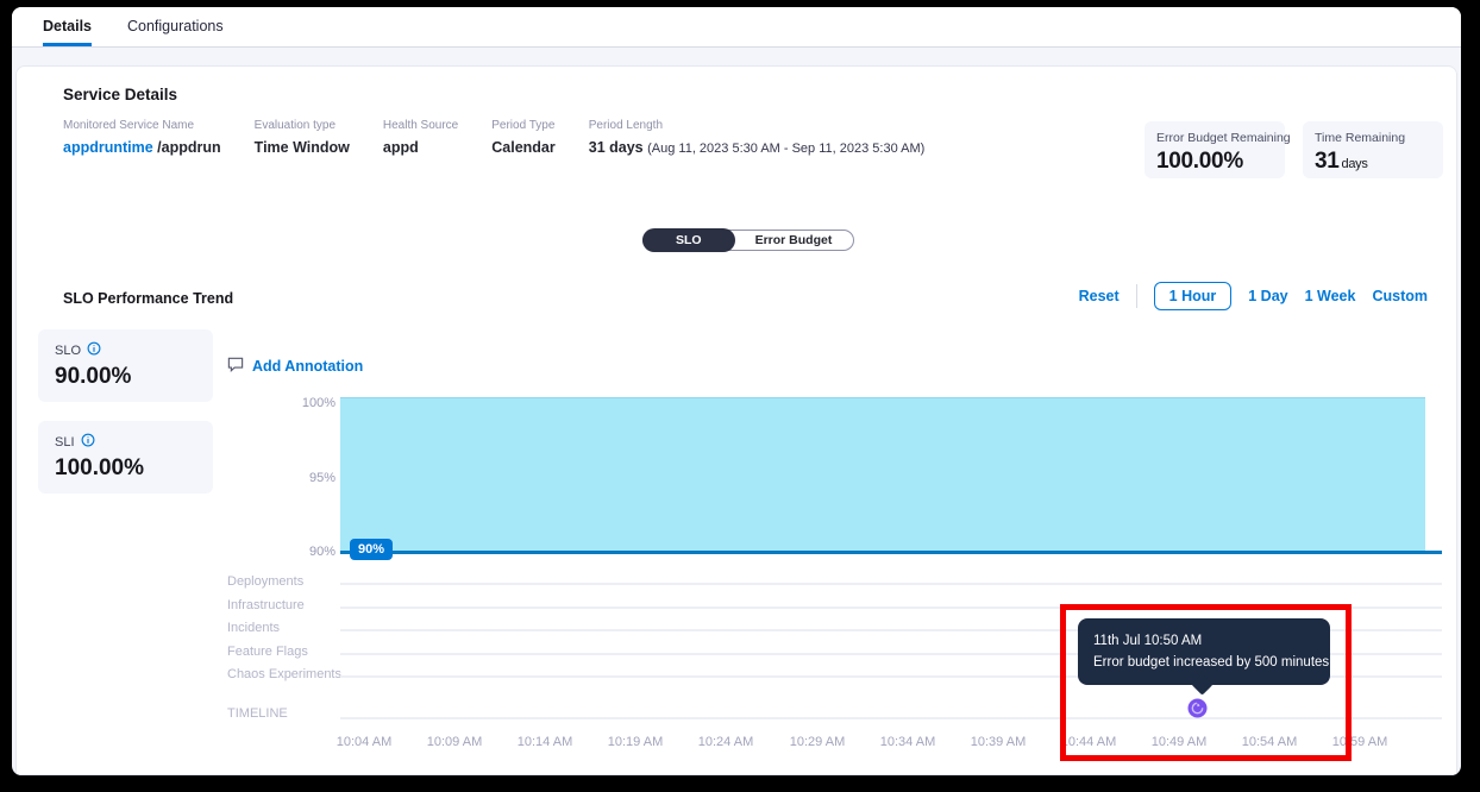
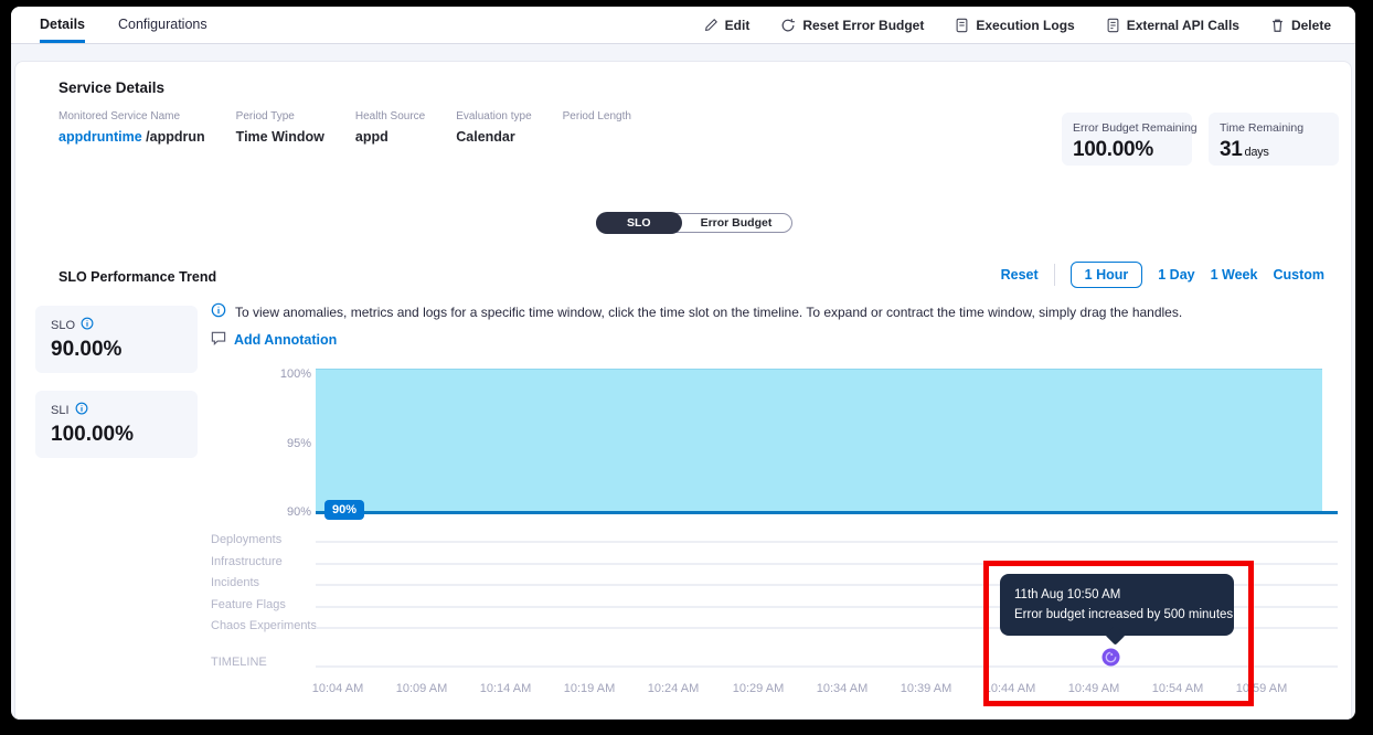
  Details
  Configurations
+ Edit
+ Reset Error Budget
+ Execution Logs
+ External API Calls
+ Delete
  Service Details
  Monitored Service Name
  appdruntime /appdrun
- Evaluation type
+ Period Type
  Time Window
  Health Source
  appd
- Period Type
+ Evaluation type
  Calendar
  Period Length
- 31 days (Aug 11, 2023 5:30 AM - Sep 11, 2023 5:30 AM)
  Error Budget Remaining
  100.00%
  Time Remaining
  31 days
  SLO
  Error Budget
  SLO Performance Trend
  Reset
  1 Hour
  1 Day
  1 Week
  Custom
+ To view anomalies, metrics and logs for a specific time window, click the time slot on the timeline. To expand or contract the time window, simply drag the handles.
  Add Annotation
  SLO
  90.00%
  SLI
  100.00%
  100%
  95%
  90%
  90%
  Deployments
  Infrastructure
  Incidents
  Feature Flags
  Chaos Experiments
  TIMELINE
  10:04 AM
  10:09 AM
  10:14 AM
  10:19 AM
  10:24 AM
  10:29 AM
  10:34 AM
  10:39 AM
  10:44 AM
  10:49 AM
  10:54 AM
  10:59 AM
- 11th Jul 10:50 AM
+ 11th Aug 10:50 AM
  Error budget increased by 500 minut
